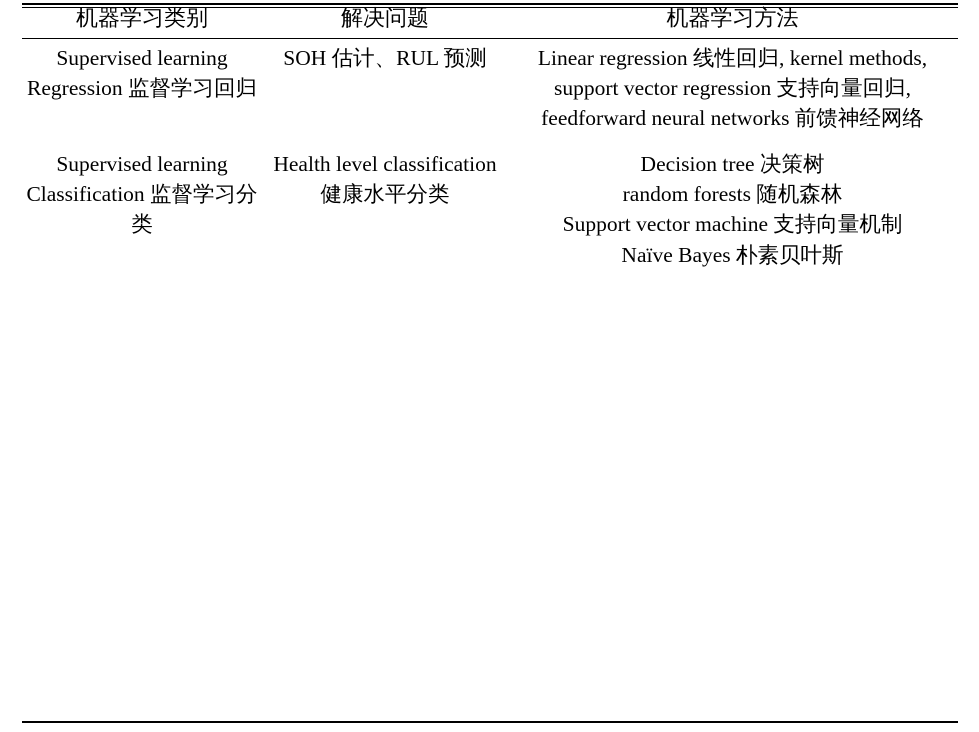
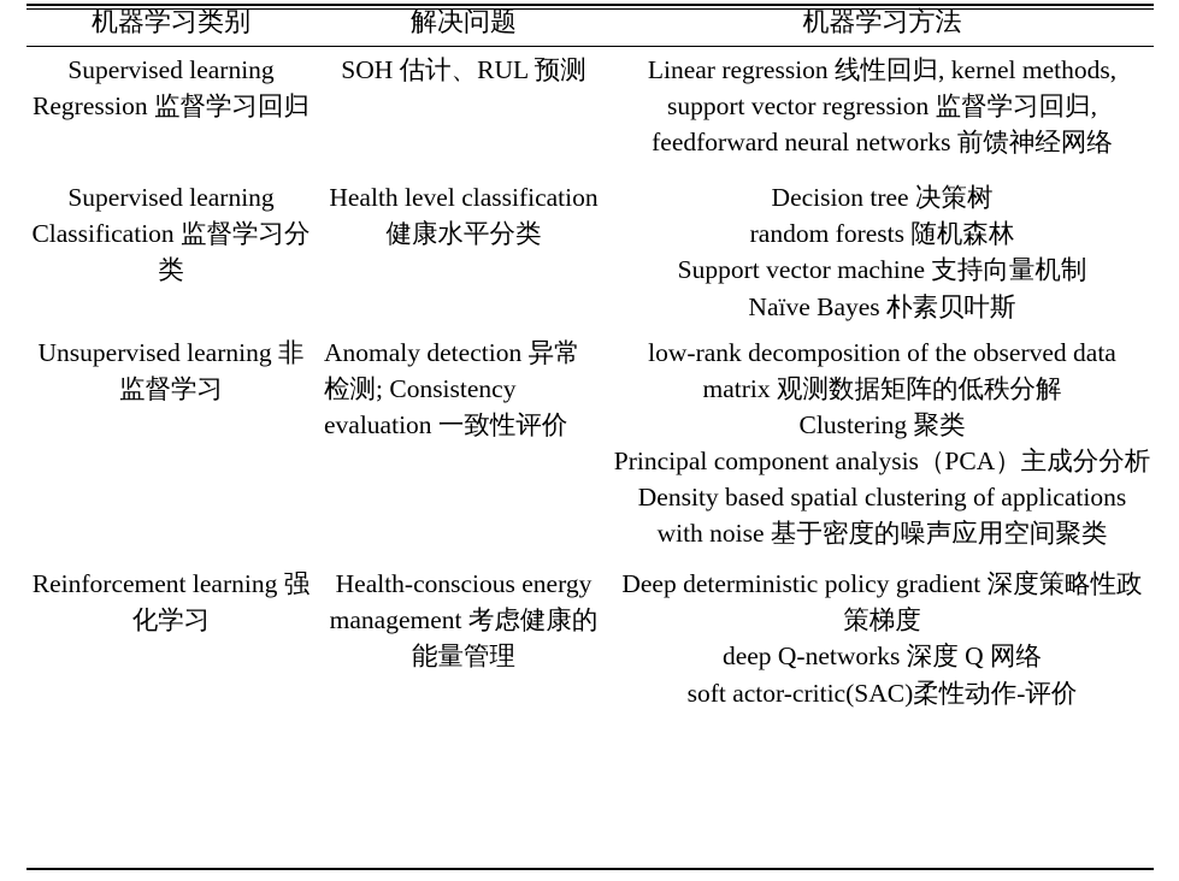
  机器学习类别	解决问题	机器学习方法
- Supervised learning Regression 监督学习回归	SOH 估计、RUL 预测	Linear regression 线性回归, kernel methods, support vector regression 支持向量回归, feedforward neural networks 前馈神经网络
+ Supervised learning Regression 监督学习回归	SOH 估计、RUL 预测	Linear regression 线性回归, kernel methods, support vector regression 监督学习回归, feedforward neural networks 前馈神经网络
  Supervised learning Classification 监督学习分类	Health level classification 健康水平分类	Decision tree 决策树 random forests 随机森林 Support vector machine 支持向量机制 Naïve Bayes 朴素贝叶斯
+ Unsupervised learning 非监督学习	Anomaly detection 异常检测; Consistency evaluation 一致性评价	low-rank decomposition of the observed data matrix 观测数据矩阵的低秩分解 Clustering 聚类 Principal component analysis（PCA）主成分分析 Density based spatial clustering of applications with noise 基于密度的噪声应用空间聚类
+ Reinforcement learning 强化学习	Health-conscious energy management 考虑健康的能量管理	Deep deterministic policy gradient 深度策略性政策梯度 deep Q-networks 深度 Q 网络 soft actor-critic(SAC)柔性动作-评价
